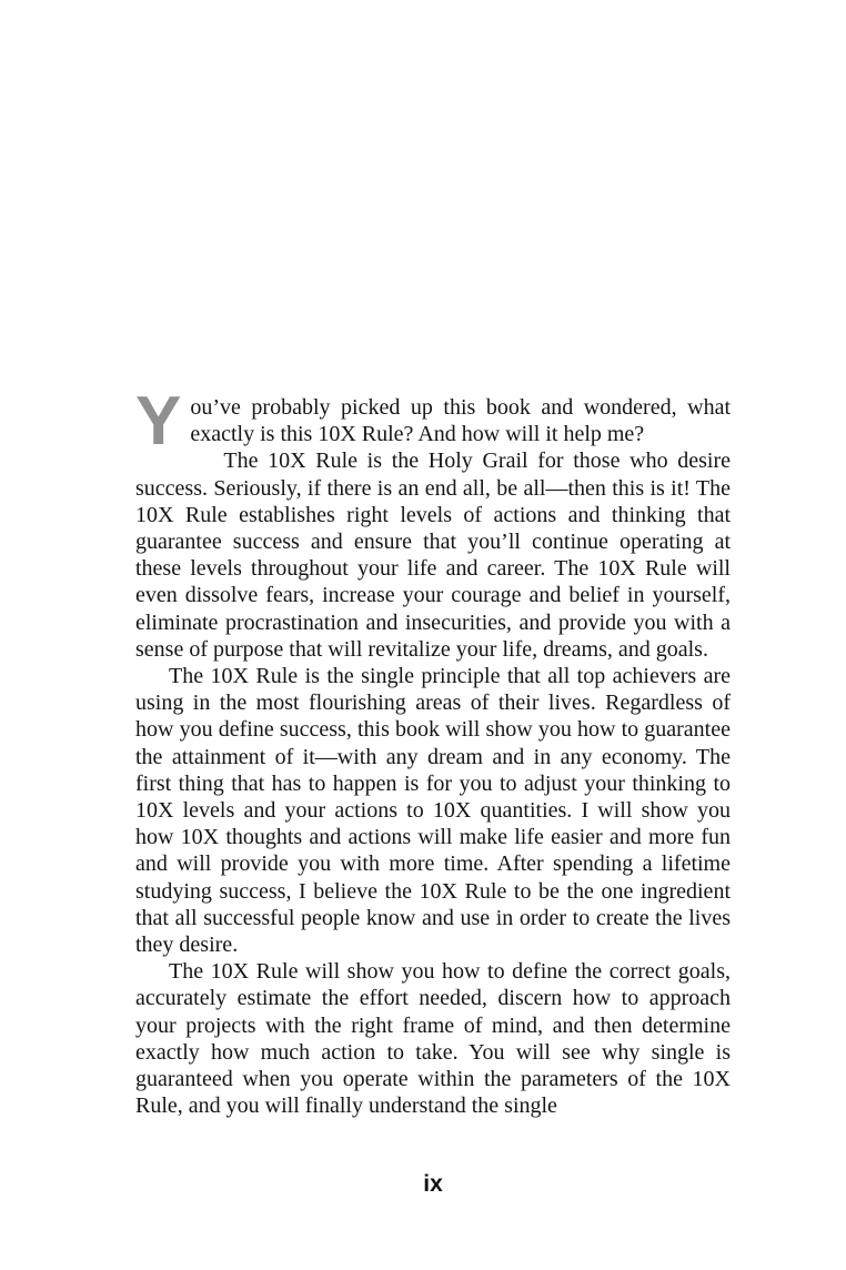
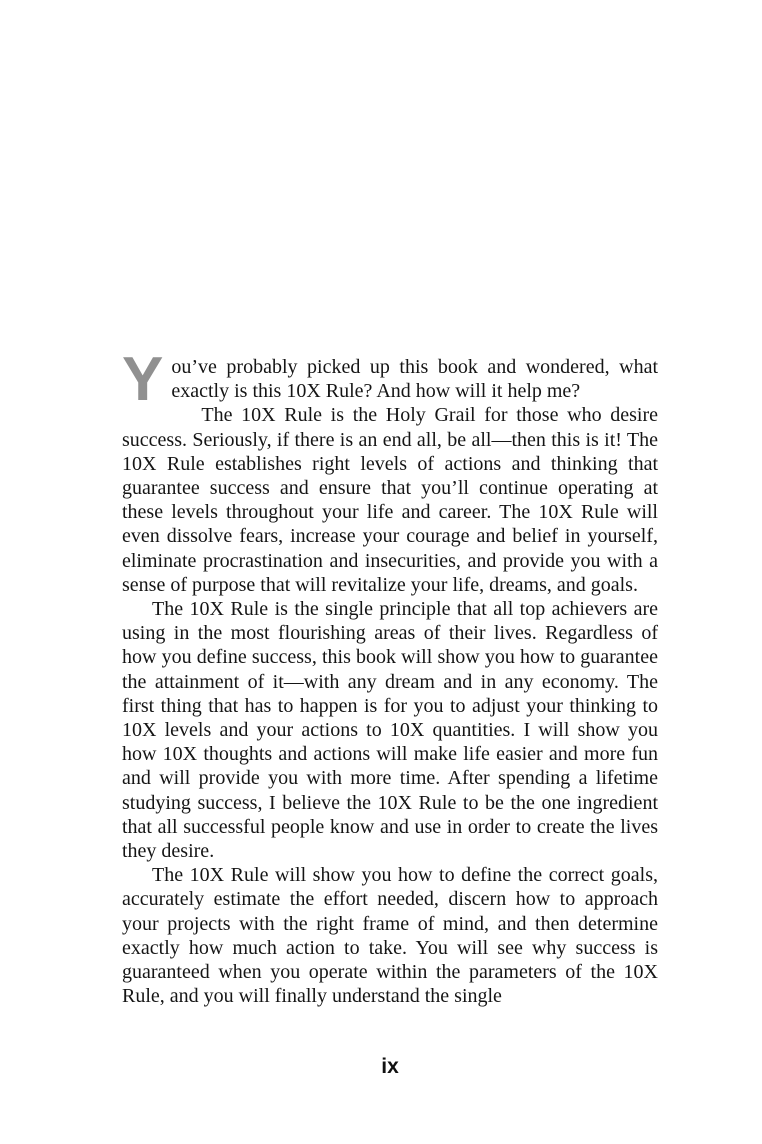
  Y
  ou’ve probably picked up this book and wondered, what exactly is this 10X Rule? And how will it help me?
  The 10X Rule is the Holy Grail for those who desire success. Seriously, if there is an end all, be all—then this is it! The 10X Rule establishes right levels of actions and thinking that guarantee success and ensure that you’ll continue operating at these levels throughout your life and career. The 10X Rule will even dissolve fears, increase your courage and belief in yourself, eliminate procrastination and insecurities, and provide you with a sense of purpose that will revitalize your life, dreams, and goals.
  The 10X Rule is the single principle that all top achievers are using in the most flourishing areas of their lives. Regardless of how you define success, this book will show you how to guarantee the attainment of it—with any dream and in any economy. The first thing that has to happen is for you to adjust your thinking to 10X levels and your actions to 10X quantities. I will show you how 10X thoughts and actions will make life easier and more fun and will provide you with more time. After spending a lifetime studying success, I believe the 10X Rule to be the one ingredient that all successful people know and use in order to create the lives they desire.
- The 10X Rule will show you how to define the correct goals, accurately estimate the effort needed, discern how to approach your projects with the right frame of mind, and then determine exactly how much action to take. You will see why single is guaranteed when you operate within the parameters of the 10X Rule, and you will finally understand the single
+ The 10X Rule will show you how to define the correct goals, accurately estimate the effort needed, discern how to approach your projects with the right frame of mind, and then determine exactly how much action to take. You will see why success is guaranteed when you operate within the parameters of the 10X Rule, and you will finally understand the single
  ix
